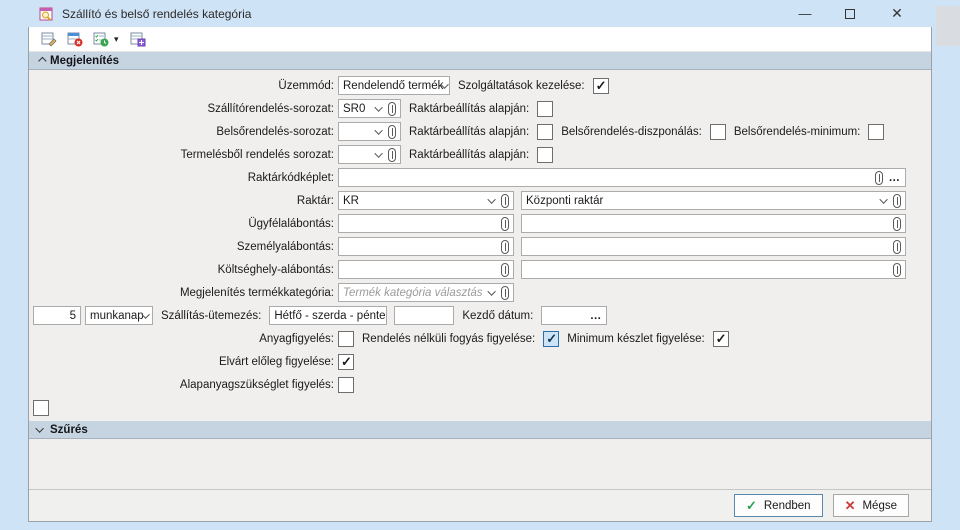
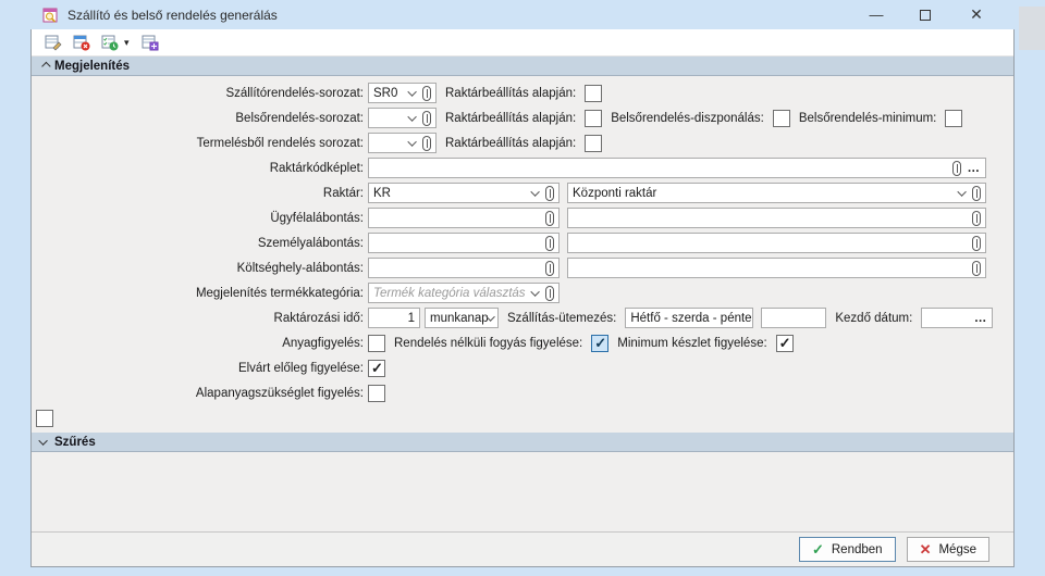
- Szállító és belső rendelés kategória
+ Szállító és belső rendelés generálás
  —
  ✕
  ▾
  Megjelenítés
- Üzemmód:
- Rendelendő termék
- Szolgáltatások kezelése:
  Szállítórendelés-sorozat:
  SR0
  Raktárbeállítás alapján:
  Belsőrendelés-sorozat:
  Raktárbeállítás alapján:
  Belsőrendelés-diszponálás:
  Belsőrendelés-minimum:
  Termelésből rendelés sorozat:
  Raktárbeállítás alapján:
  Raktárkódképlet:
  …
  Raktár:
  KR
  Központi raktár
  Ügyfélalábontás:
  Személyalábontás:
  Költséghely-alábontás:
  Megjelenítés termékkategória:
  Termék kategória választás
+ Raktározási idő:
- 5
+ 1
  munkanap
  Szállítás-ütemezés:
  Hétfő - szerda - pénte
  Kezdő dátum:
  …
  Anyagfigyelés:
  Rendelés nélküli fogyás figyelése:
  Minimum készlet figyelése:
  Elvárt előleg figyelése:
  Alapanyagszükséglet figyelés:
  Szűrés
  ✓
  Rendben
  ✕
  Mégse
